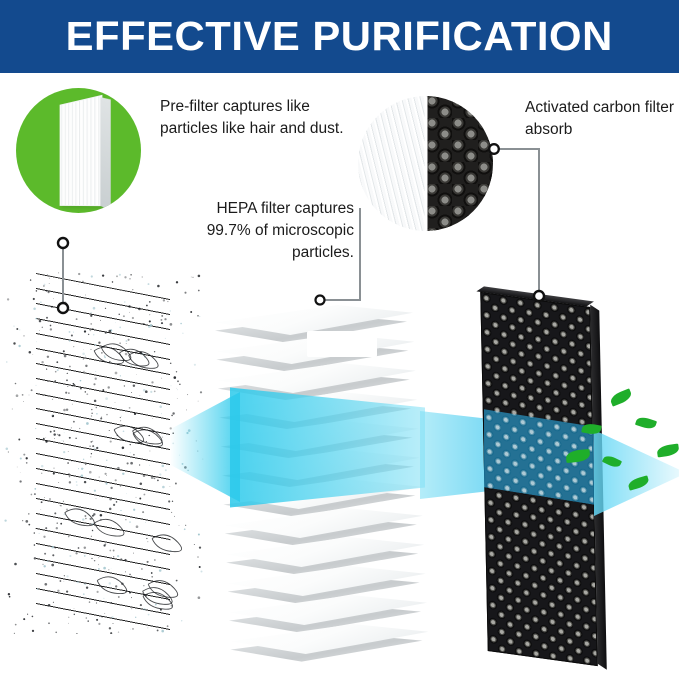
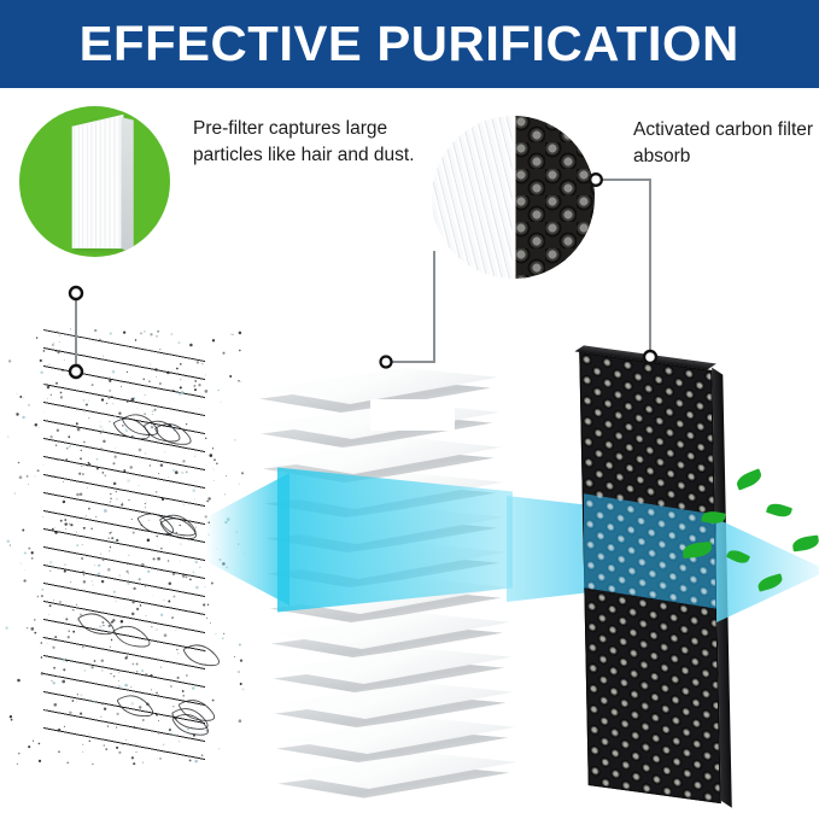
  EFFECTIVE PURIFICATION
- Pre-filter captures like particles like hair and dust.
+ Pre-filter captures large particles like hair and dust.
- HEPA filter captures 99.7% of microscopic particles.
  Activated carbon filter absorb
